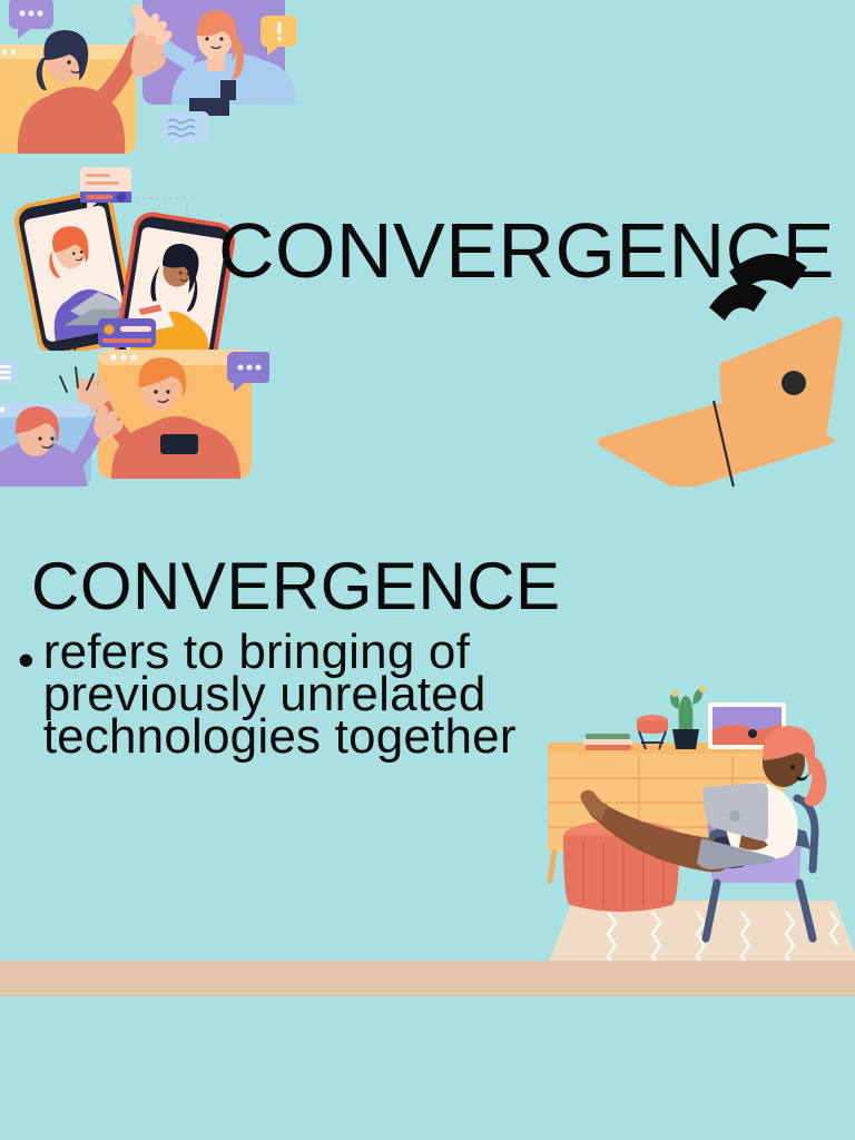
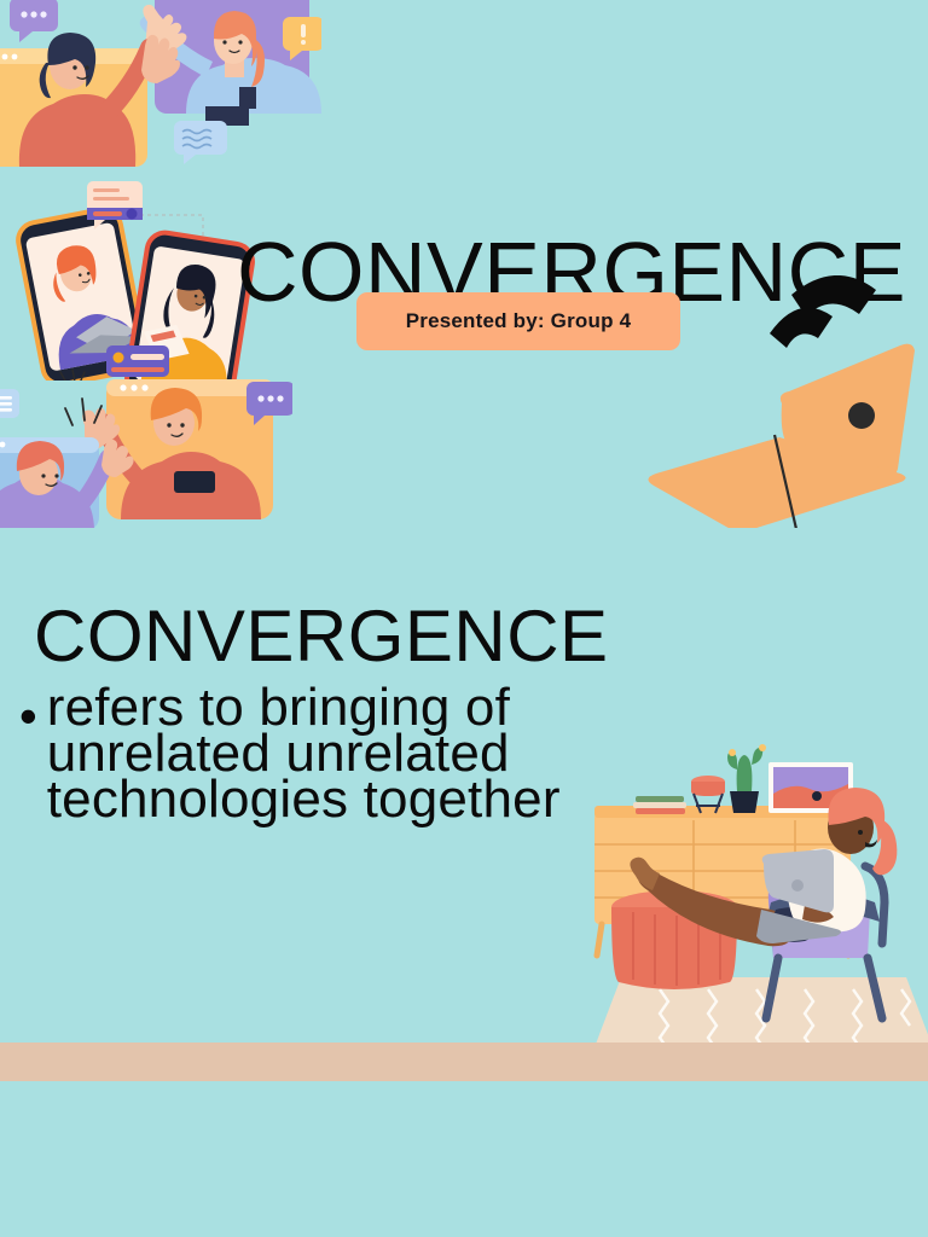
  CONVERGENCE
+ Presented by: Group 4
  CONVERGENCE
  •
- refers to bringing of previously unrelated technologies together
+ refers to bringing of unrelated unrelated technologies together
